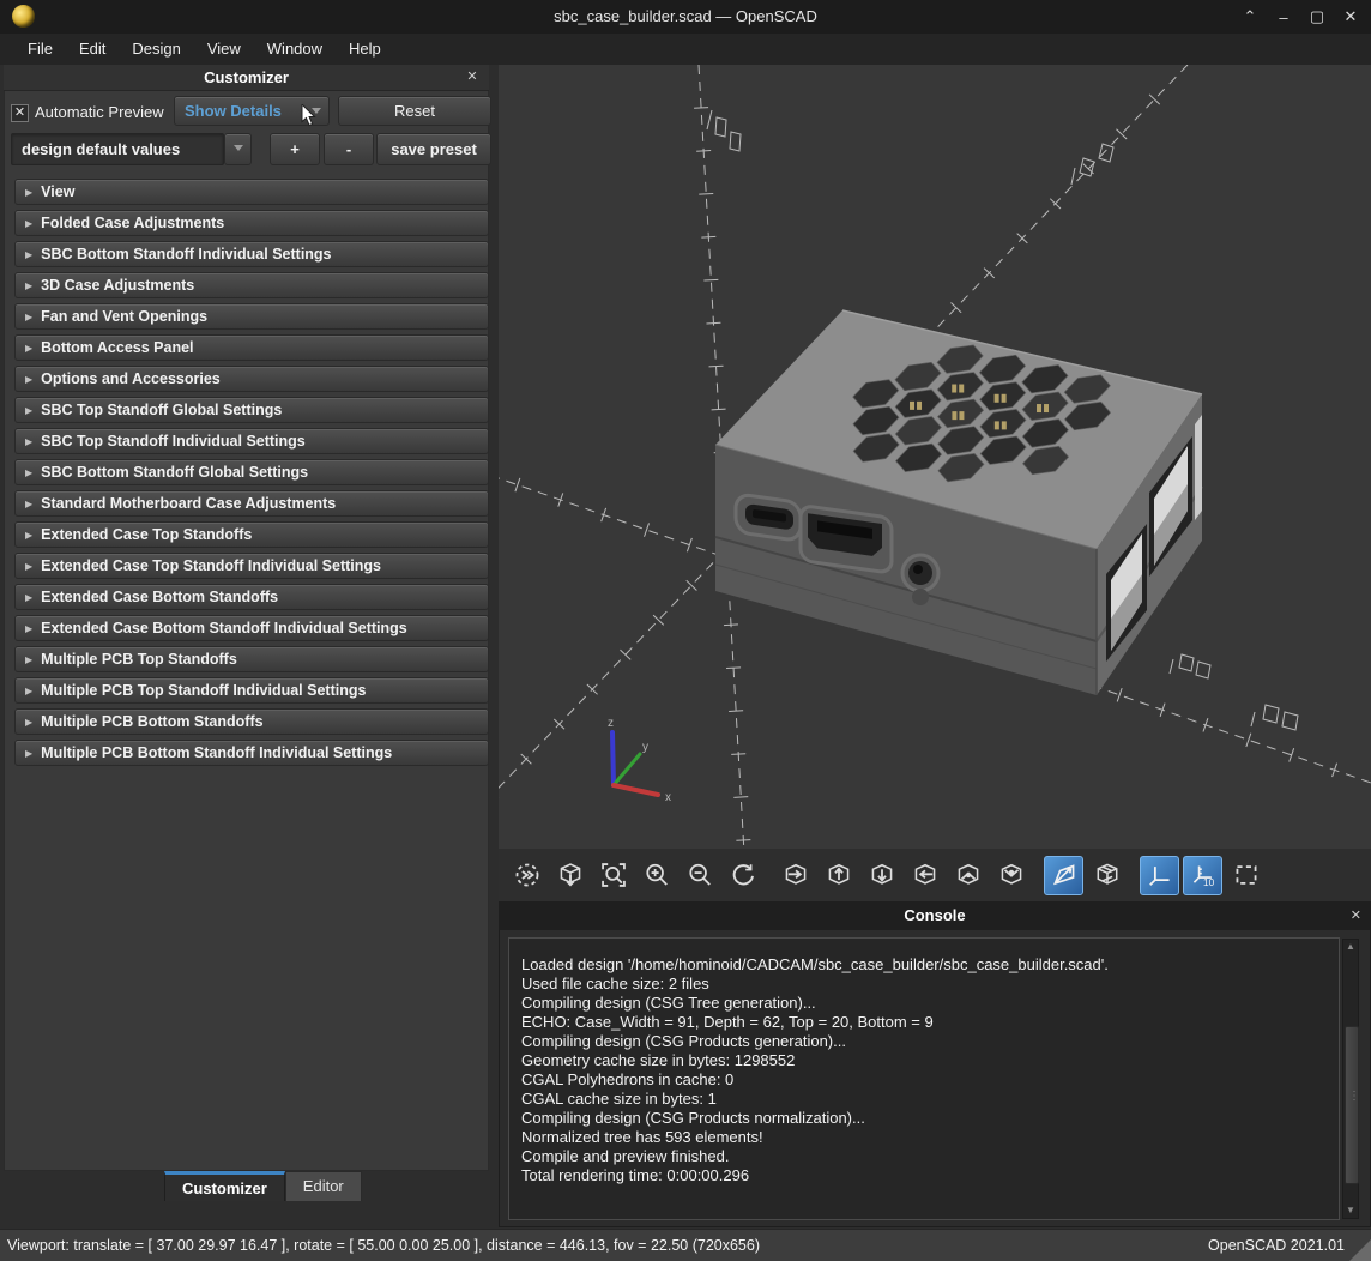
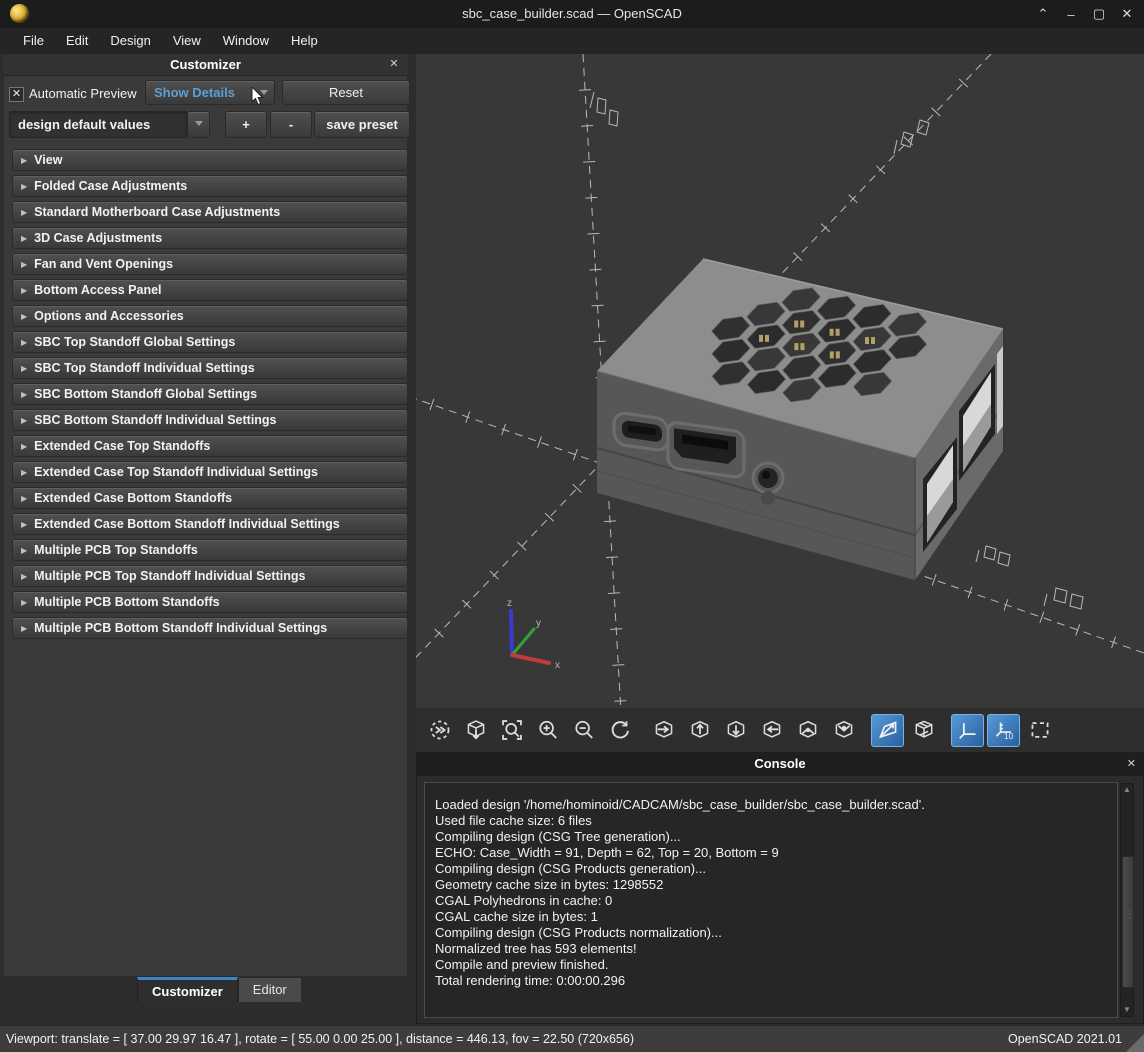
  sbc_case_builder.scad — OpenSCAD
  ⌃
  –
  ▢
  ✕
  File
  Edit
  Design
  View
  Window
  Help
  ✕
  Automatic Preview
  Show Details
  Reset
  design default values
  +
  -
  save preset
  ▶
  View
  ▶
  Folded Case Adjustments
  ▶
- SBC Bottom Standoff Individual Settings
+ Standard Motherboard Case Adjustments
  ▶
  3D Case Adjustments
  ▶
  Fan and Vent Openings
  ▶
  Bottom Access Panel
  ▶
  Options and Accessories
  ▶
  SBC Top Standoff Global Settings
  ▶
  SBC Top Standoff Individual Settings
  ▶
  SBC Bottom Standoff Global Settings
  ▶
- Standard Motherboard Case Adjustments
+ SBC Bottom Standoff Individual Settings
  ▶
  Extended Case Top Standoffs
  ▶
  Extended Case Top Standoff Individual Settings
  ▶
  Extended Case Bottom Standoffs
  ▶
  Extended Case Bottom Standoff Individual Settings
  ▶
  Multiple PCB Top Standoffs
  ▶
  Multiple PCB Top Standoff Individual Settings
  ▶
  Multiple PCB Bottom Standoffs
  ▶
  Multiple PCB Bottom Standoff Individual Settings
  Customizer
  ✕
  Customizer
  Editor
  z
  y
  x
  10
  Console
  ✕
  Loaded design '/home/hominoid/CADCAM/sbc_case_builder/sbc_case_builder.scad'.
- Used file cache size: 2 files
+ Used file cache size: 6 files
  Compiling design (CSG Tree generation)...
  ECHO: Case_Width = 91, Depth = 62, Top = 20, Bottom = 9
  Compiling design (CSG Products generation)...
  Geometry cache size in bytes: 1298552
  CGAL Polyhedrons in cache: 0
  CGAL cache size in bytes: 1
  Compiling design (CSG Products normalization)...
  Normalized tree has 593 elements!
  Compile and preview finished.
  Total rendering time: 0:00:00.296
  ▲
  ▼
  Viewport: translate = [ 37.00 29.97 16.47 ], rotate = [ 55.00 0.00 25.00 ], distance = 446.13, fov = 22.50 (720x656)
  OpenSCAD 2021.01
